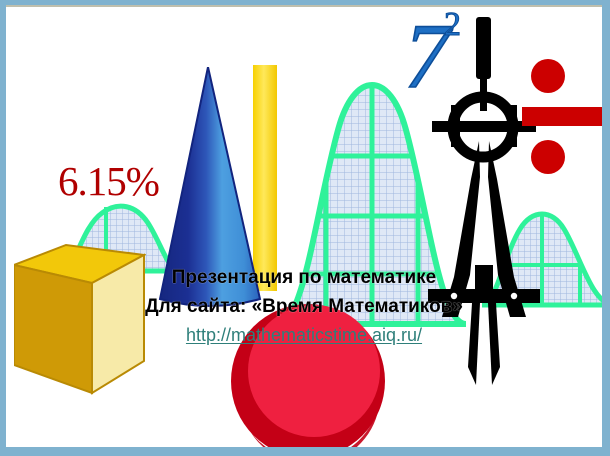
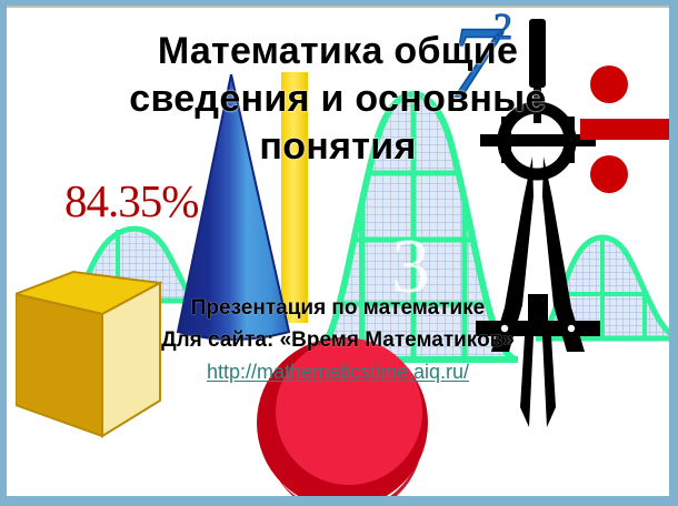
+ 3
- 6.15%
+ 84.35%
  7
  2
+ Математика общие
+ сведения и основные
+ понятия
  Презентация по математике
  Для сайта: «Время Математиков»
  http://mathematicstime.aiq.ru/
